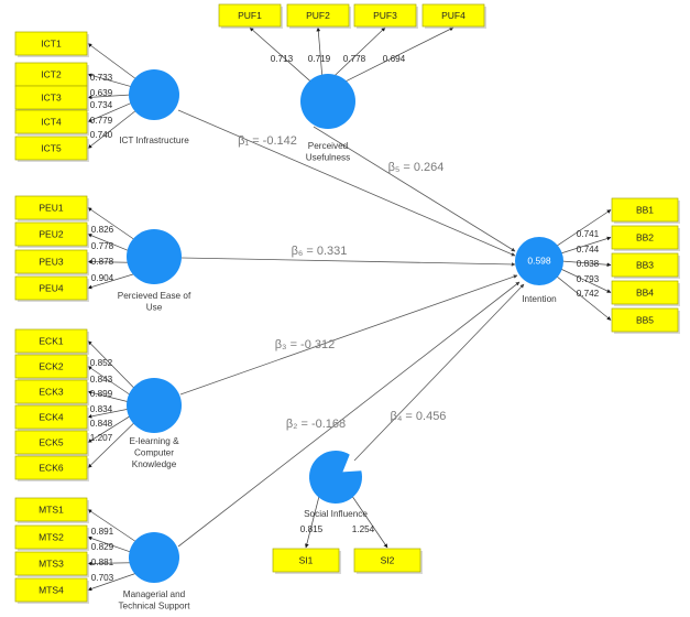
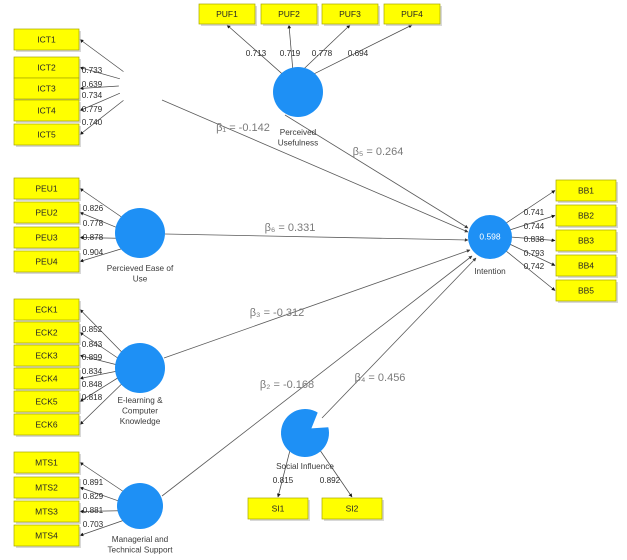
  ICT1
  ICT2
  ICT3
  ICT4
  ICT5
  PUF1
  PUF2
  PUF3
  PUF4
  PEU1
  PEU2
  PEU3
  PEU4
  ECK1
  ECK2
  ECK3
  ECK4
  ECK5
  ECK6
  MTS1
  MTS2
  MTS3
  MTS4
  SI1
  SI2
  BB1
  BB2
  BB3
  BB4
  BB5
- ICT Infrastructure
  Perceived Usefulness
  Percieved Ease of Use
  E-learning & Computer Knowledge
  Managerial and Technical Support
  Social Influence
  0.598
  Intention
  0.733
  0.639
  0.734
  0.779
  0.740
  0.713
  0.719
  0.778
  0.694
  0.826
  0.778
  0.878
  0.904
  0.852
  0.843
  0.899
  0.834
  0.848
- 1.207
+ 0.818
  0.891
  0.829
  0.881
  0.703
  0.815
- 1.254
+ 0.892
  0.741
  0.744
  0.838
  0.793
  0.742
  β₁ = -0.142
  β₅ = 0.264
  β₆ = 0.331
  β₃ = -0.312
  β₂ = -0.168
  β₄ = 0.456
